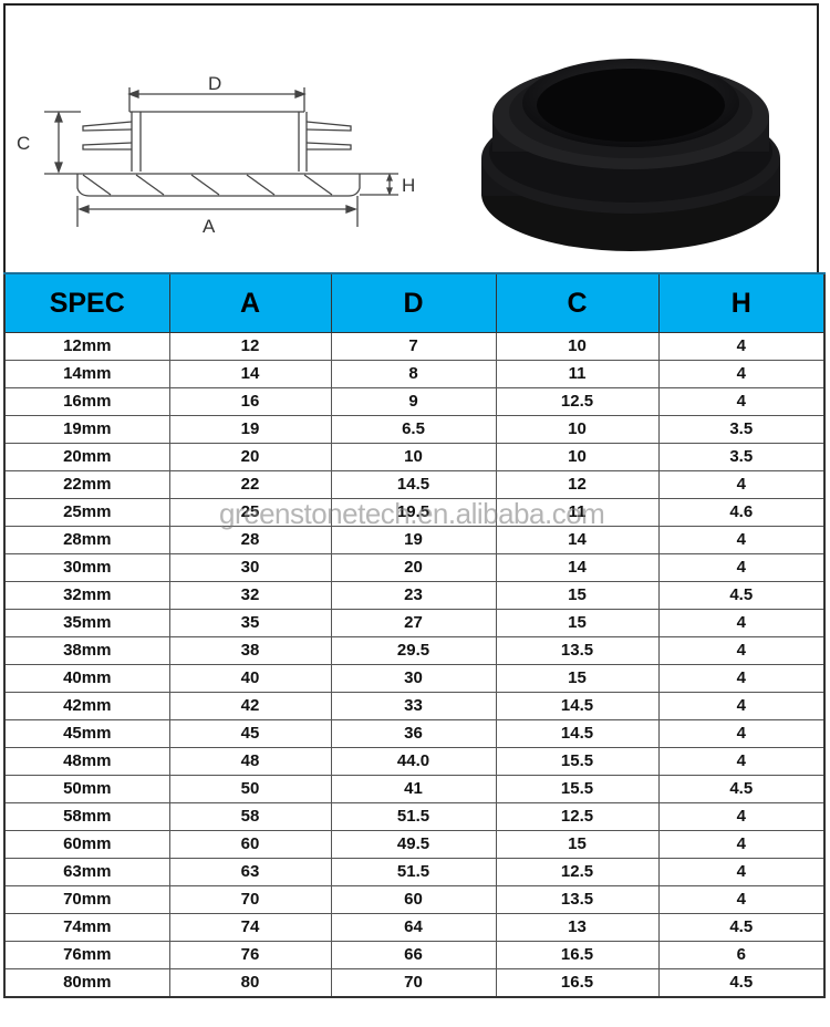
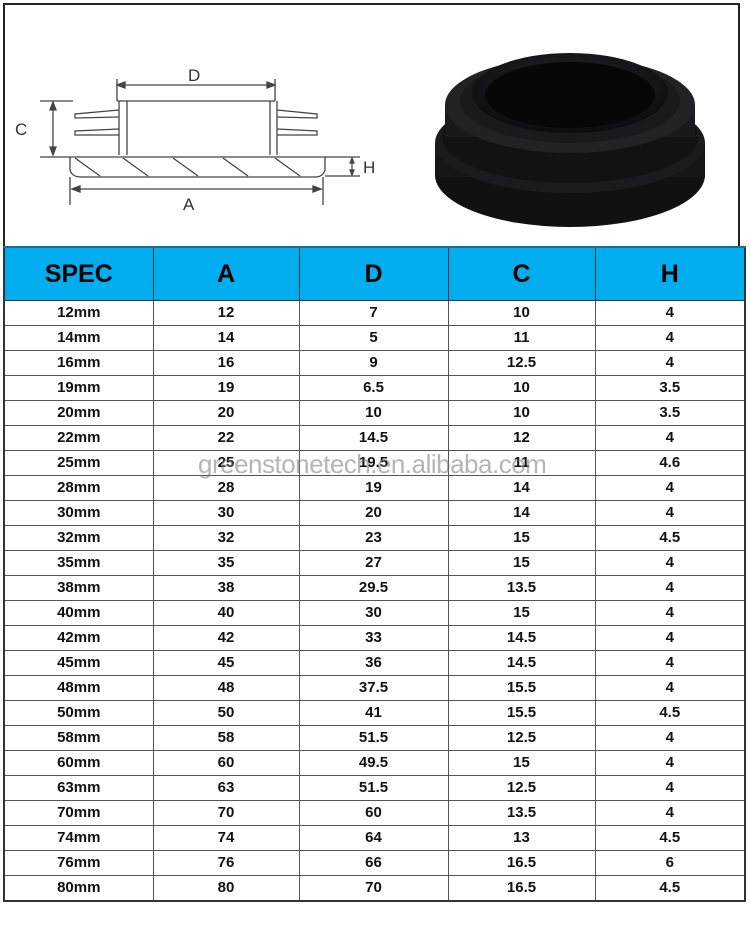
  D
  C
  H
  A
  SPEC	A	D	C	H
  12mm	12	7	10	4
- 14mm	14	8	11	4
+ 14mm	14	5	11	4
  16mm	16	9	12.5	4
  19mm	19	6.5	10	3.5
  20mm	20	10	10	3.5
  22mm	22	14.5	12	4
  25mm	25	19.5	11	4.6
  28mm	28	19	14	4
  30mm	30	20	14	4
  32mm	32	23	15	4.5
  35mm	35	27	15	4
  38mm	38	29.5	13.5	4
  40mm	40	30	15	4
  42mm	42	33	14.5	4
  45mm	45	36	14.5	4
- 48mm	48	44.0	15.5	4
+ 48mm	48	37.5	15.5	4
  50mm	50	41	15.5	4.5
  58mm	58	51.5	12.5	4
  60mm	60	49.5	15	4
  63mm	63	51.5	12.5	4
  70mm	70	60	13.5	4
  74mm	74	64	13	4.5
  76mm	76	66	16.5	6
  80mm	80	70	16.5	4.5
  greenstonetech.en.alibaba.com
